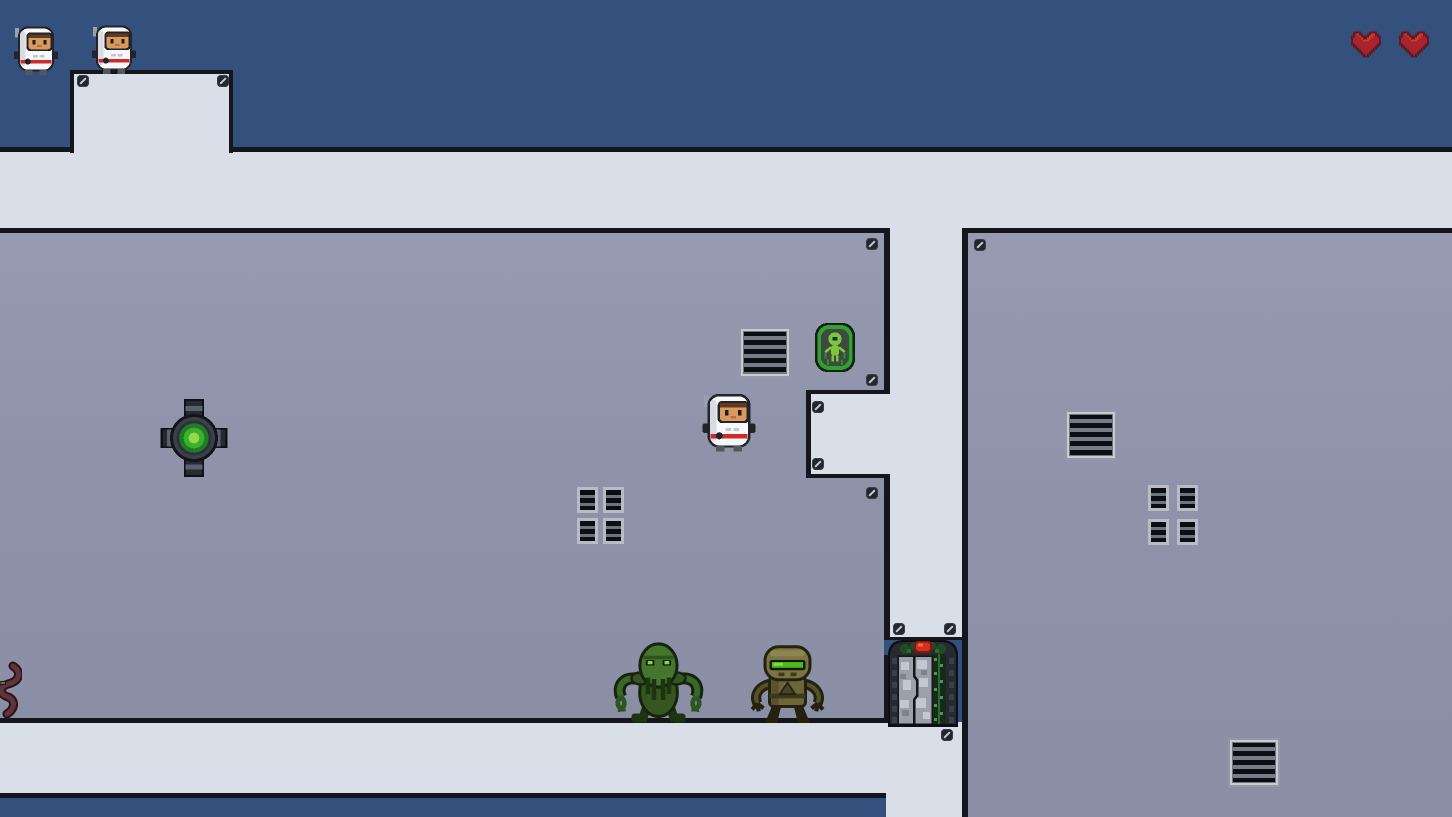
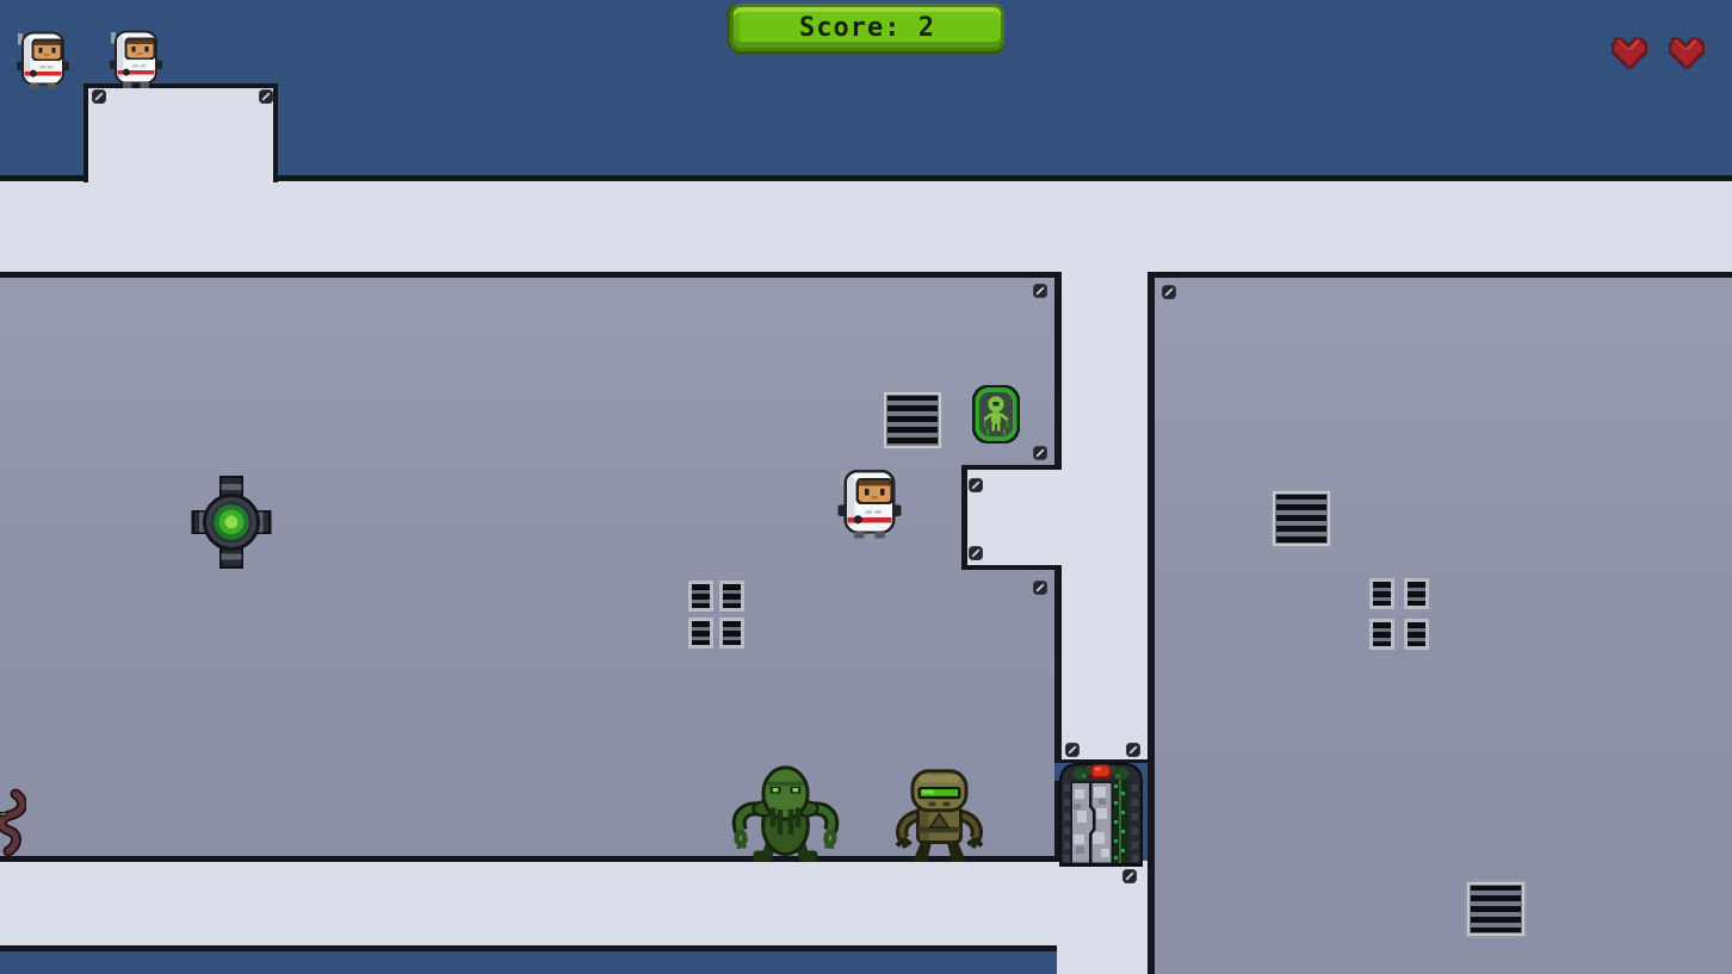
+ Score: 2
